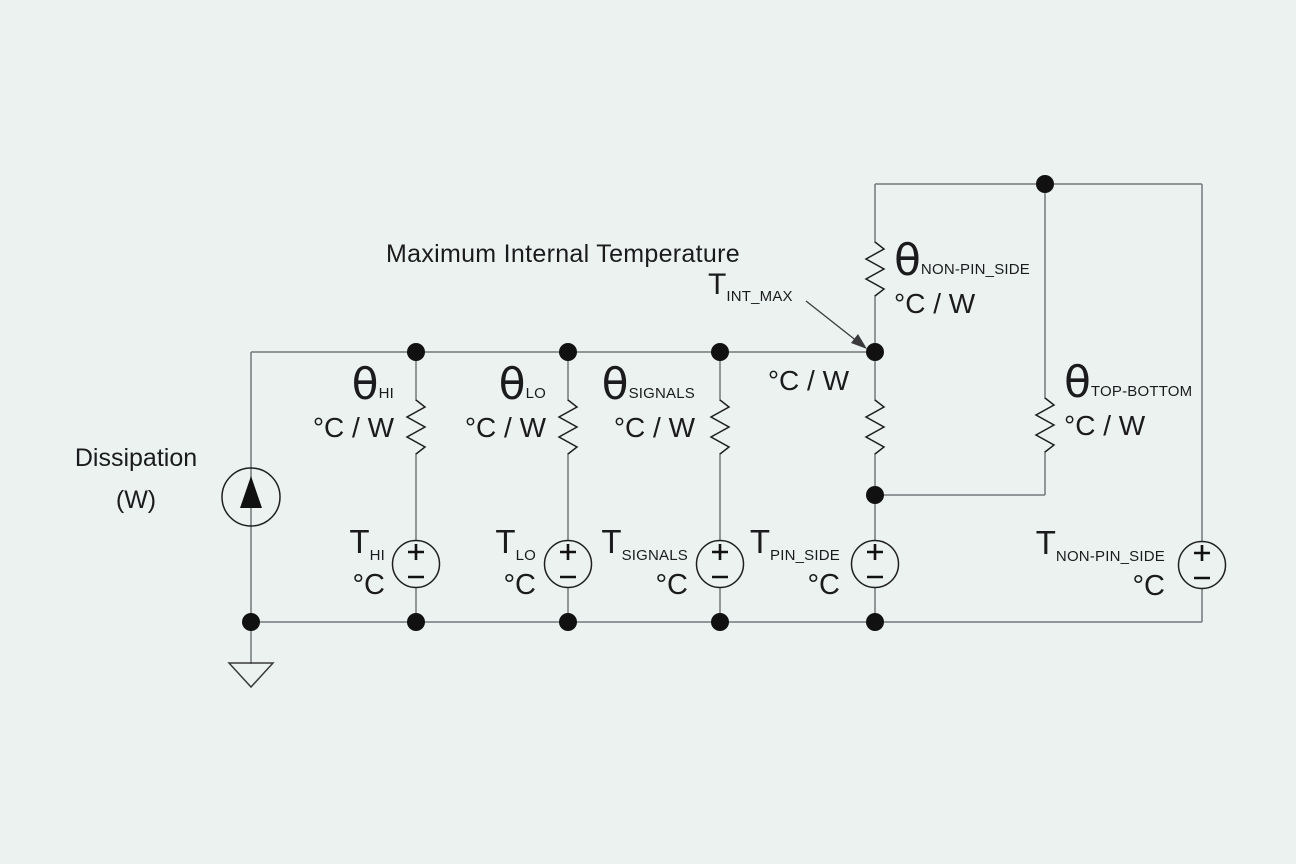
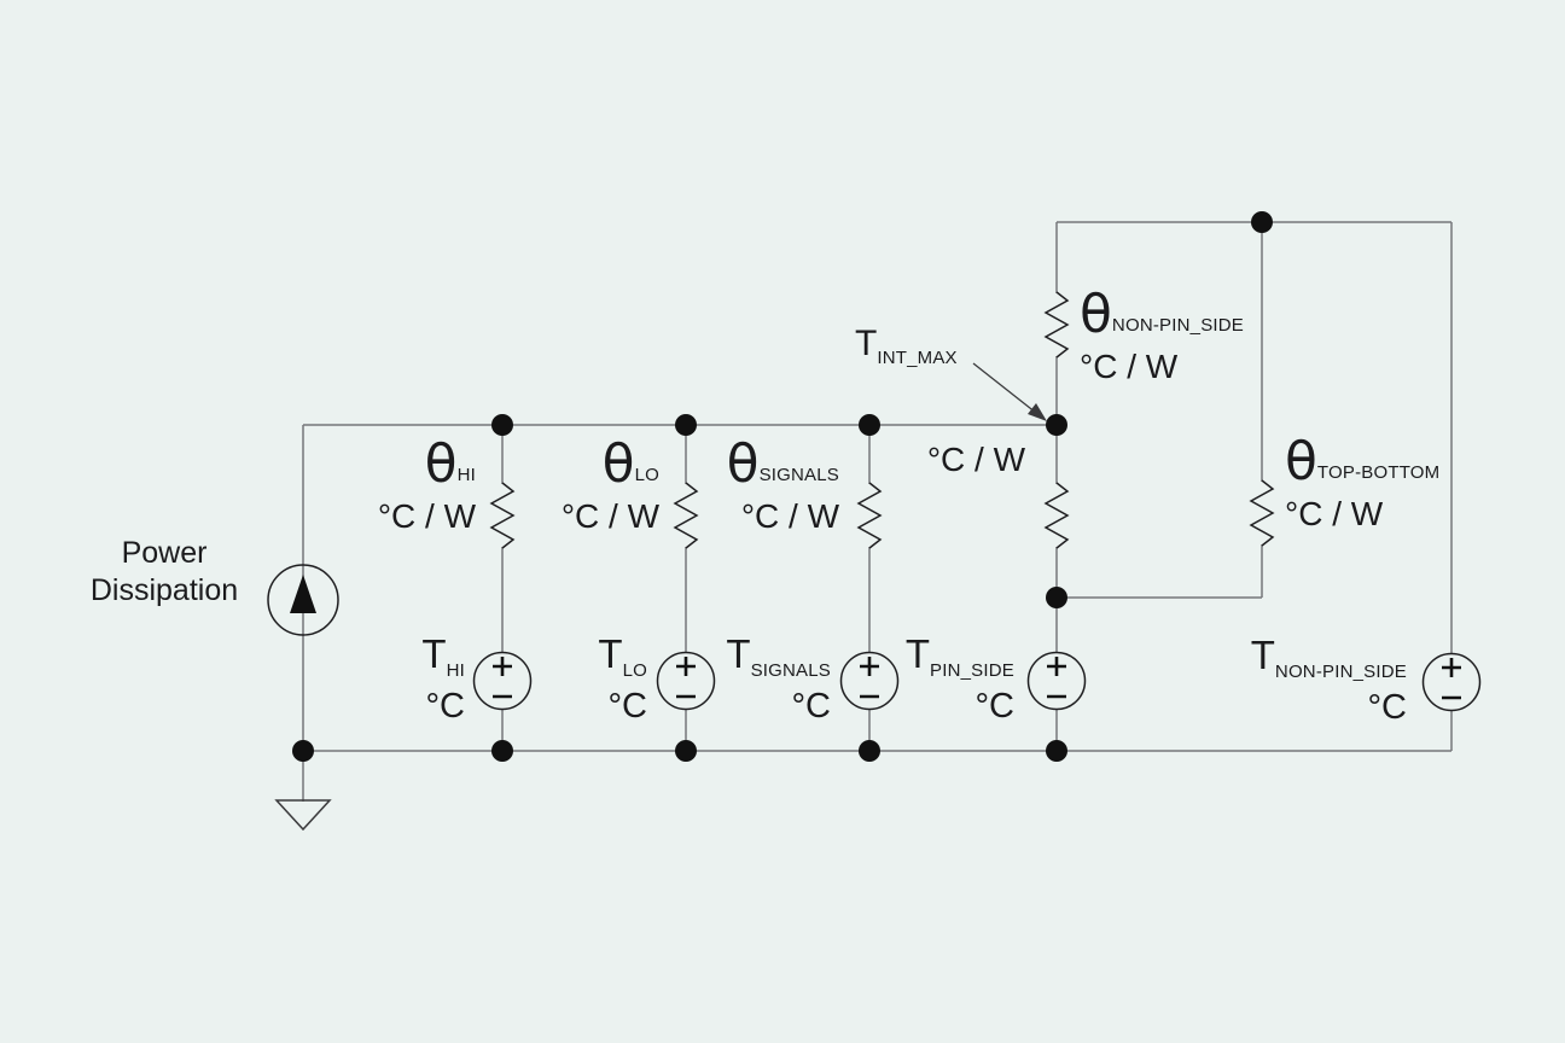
+ Power
  Dissipation
- (W)
- Maximum Internal Temperature
  TINT_MAX
  θHI
  °C / W
  θLO
  °C / W
  θSIGNALS
  °C / W
  °C / W
  θNON-PIN_SIDE
  °C / W
  θTOP-BOTTOM
  °C / W
  THI
  °C
  TLO
  °C
  TSIGNALS
  °C
  TPIN_SIDE
  °C
  TNON-PIN_SIDE
  °C
